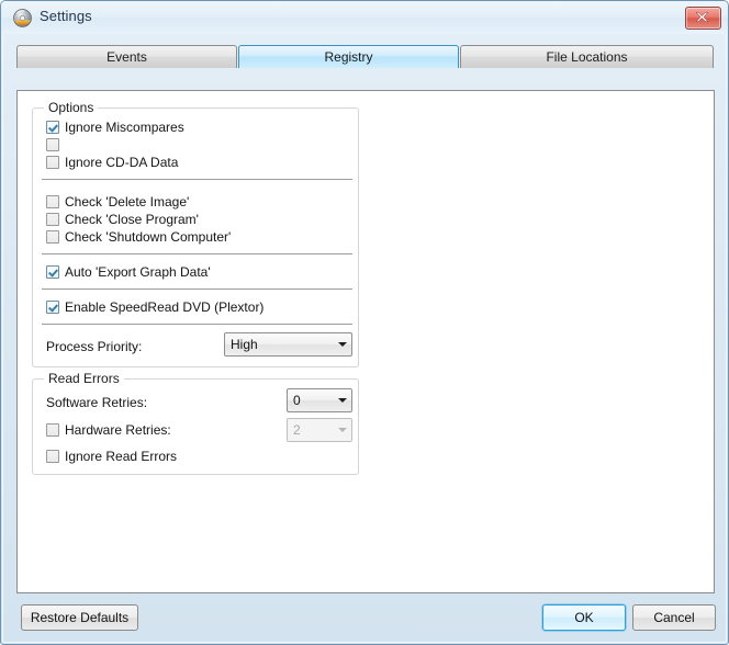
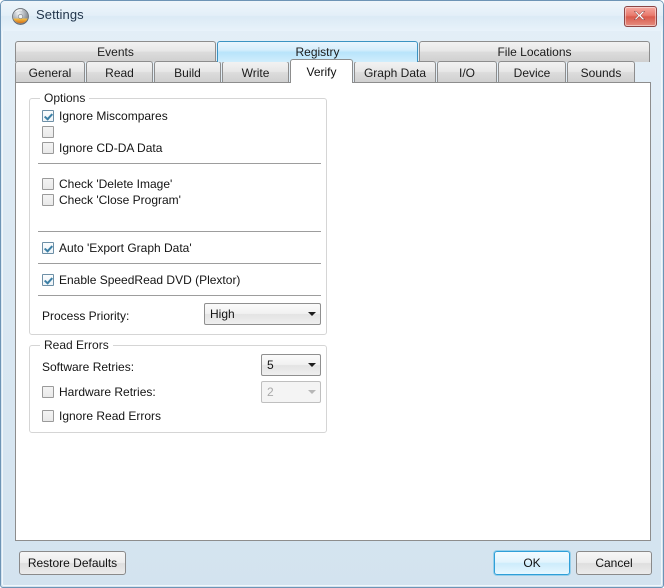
  Settings
  Events
  Registry
  File Locations
+ General
+ Read
+ Build
+ Write
+ Verify
+ Graph Data
+ I/O
+ Device
+ Sounds
  Options
  Ignore Miscompares
  Ignore CD-DA Data
  Check 'Delete Image'
  Check 'Close Program'
- Check 'Shutdown Computer'
  Auto 'Export Graph Data'
  Enable SpeedRead DVD (Plextor)
  Process Priority:
  High
  Read Errors
  Software Retries:
- 0
+ 5
  Hardware Retries:
  2
  Ignore Read Errors
  Restore Defaults
  OK
  Cancel
